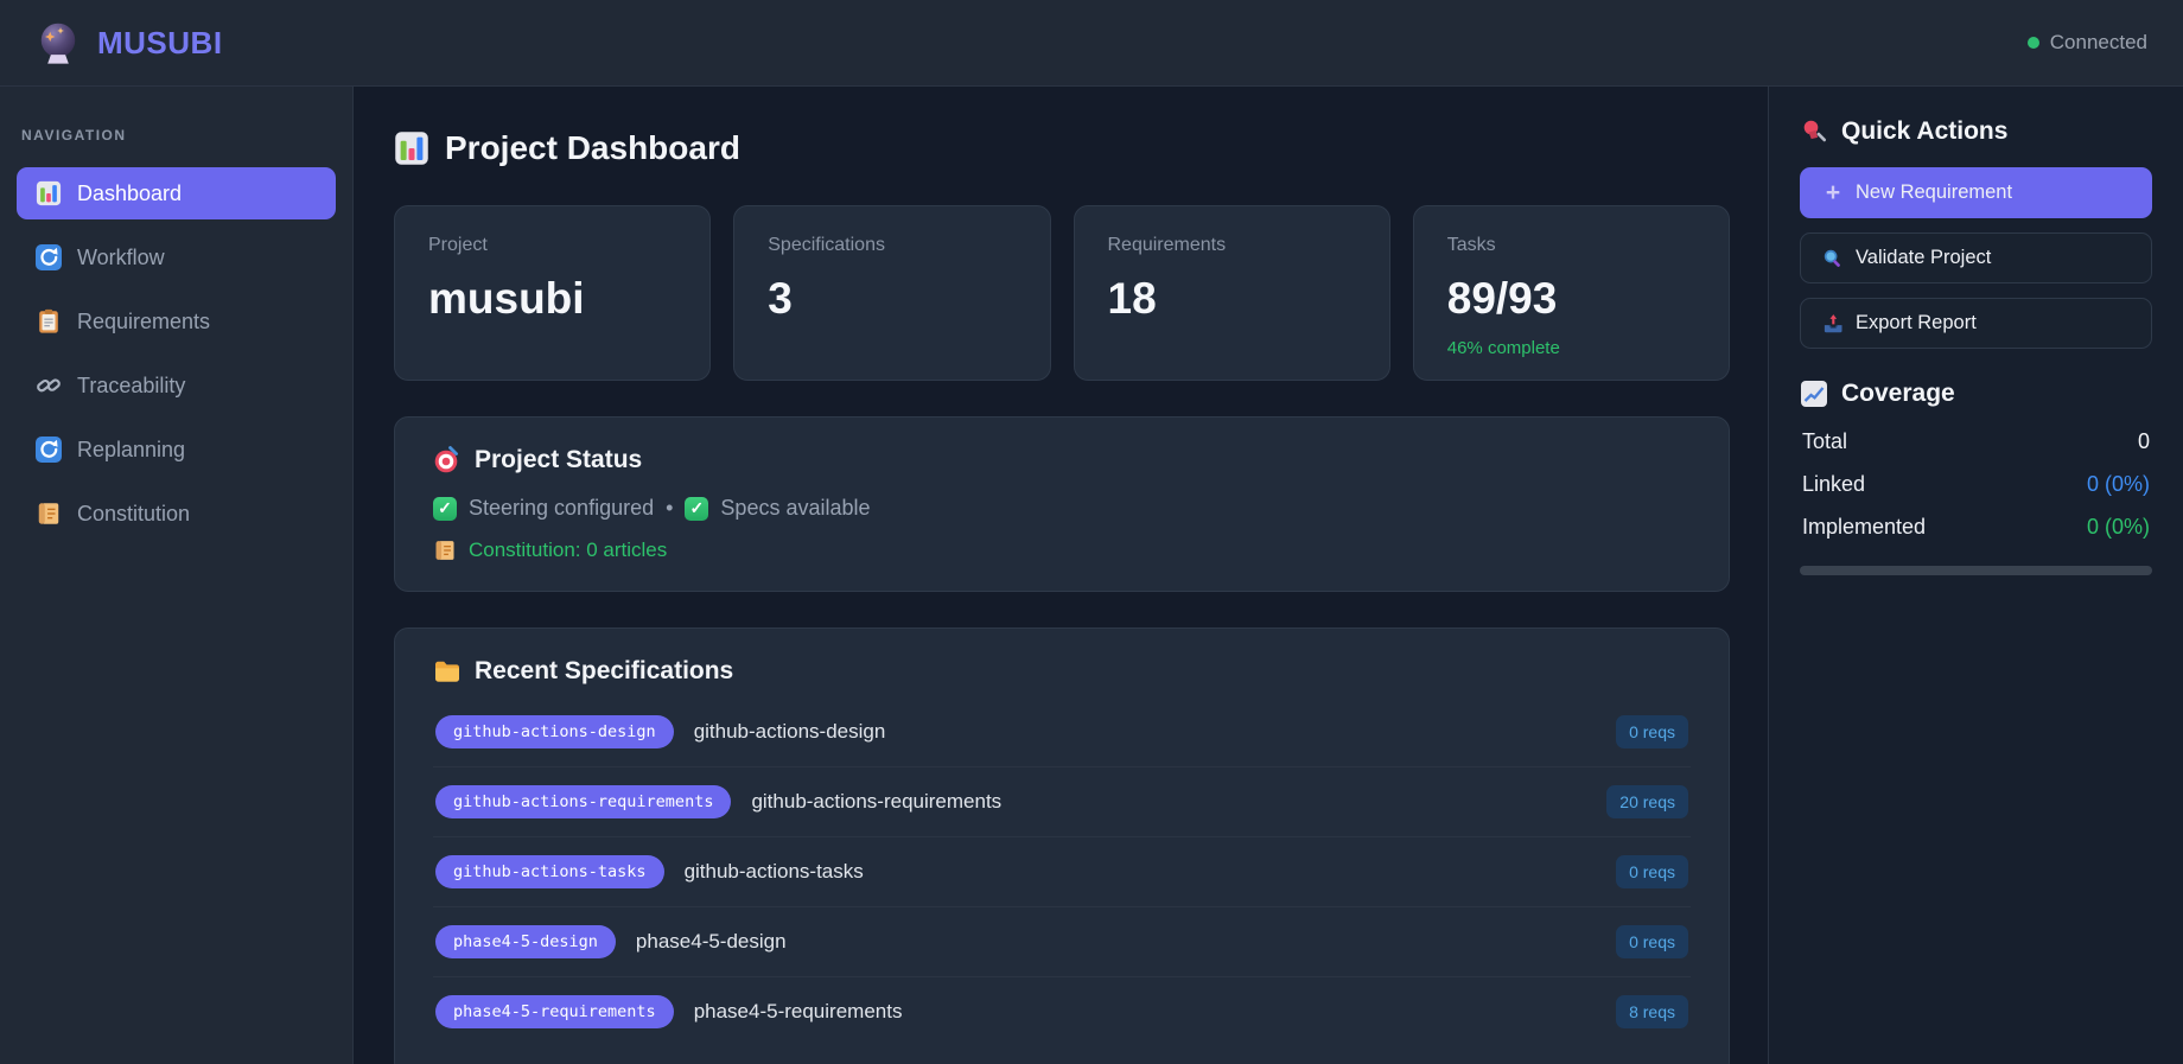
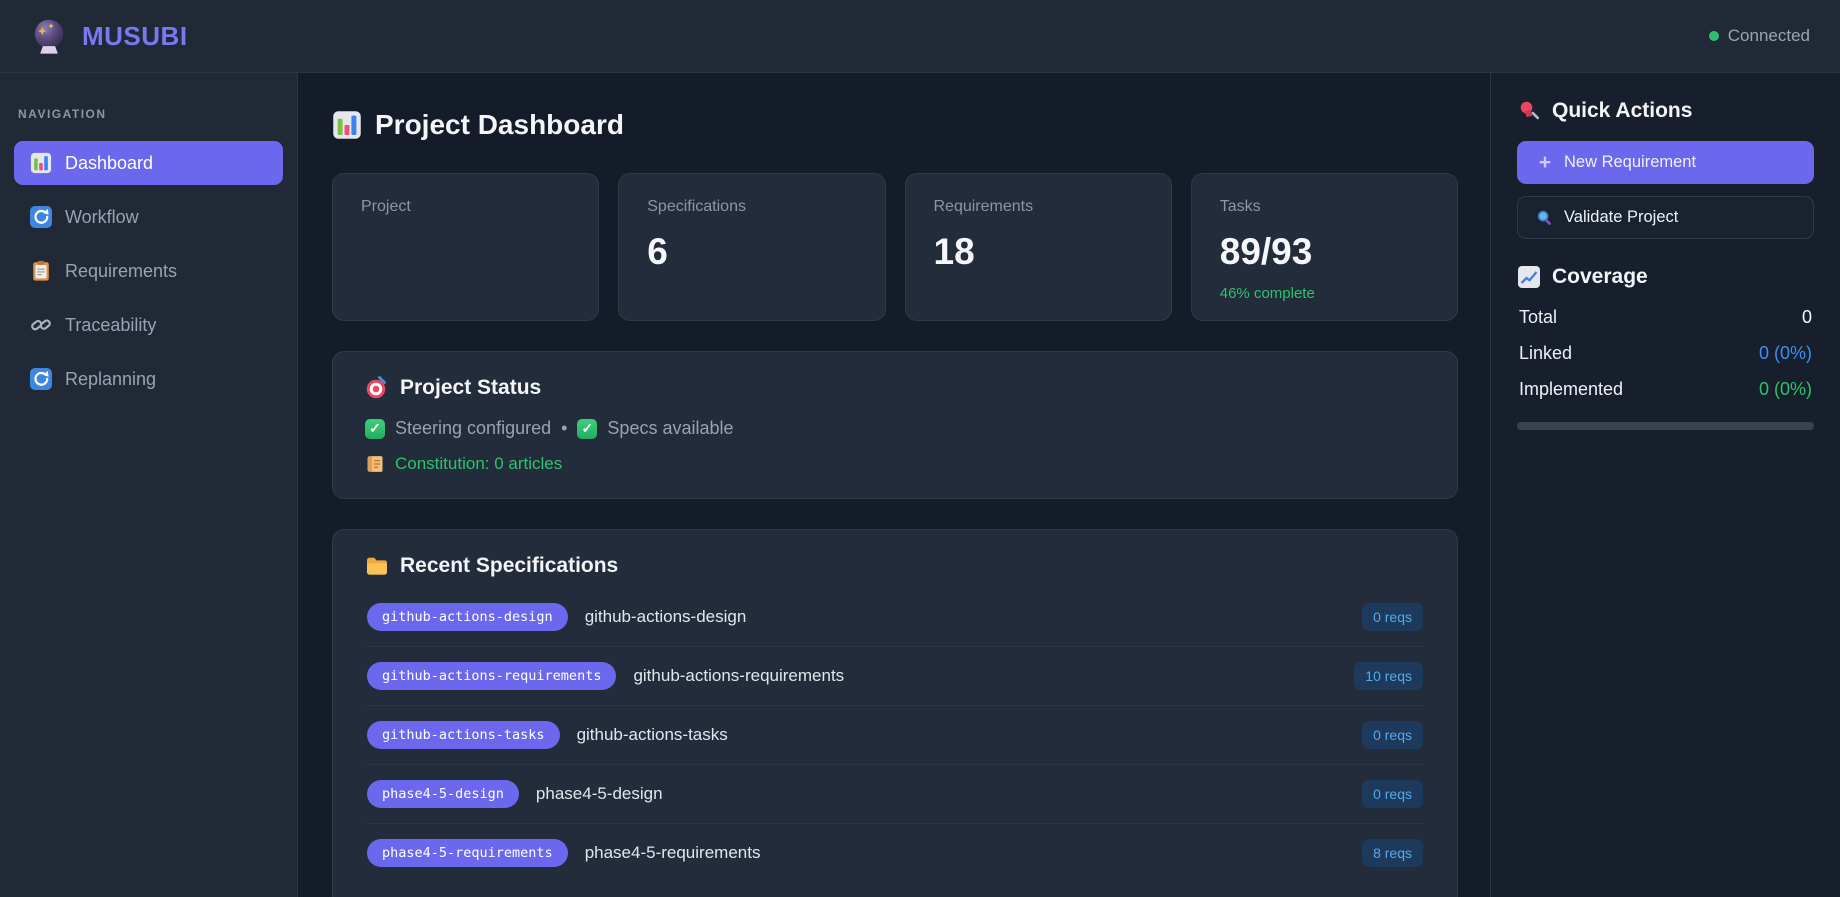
  MUSUBI
  Connected
  NAVIGATION
  Dashboard
  Workflow
  Requirements
  Traceability
  Replanning
- Constitution
  Project Dashboard
  Project
- musubi
  Specifications
- 3
+ 6
  Requirements
  18
  Tasks
  89/93
  46% complete
  Project Status
  ✓
  Steering configured
  •
  ✓
  Specs available
  Constitution: 0 articles
  Recent Specifications
  github-actions-design
  github-actions-design
  0 reqs
  github-actions-requirements
  github-actions-requirements
- 20 reqs
+ 10 reqs
  github-actions-tasks
  github-actions-tasks
  0 reqs
  phase4-5-design
  phase4-5-design
  0 reqs
  phase4-5-requirements
  phase4-5-requirements
  8 reqs
  Quick Actions
  +
  New Requirement
  Validate Project
- Export Report
  Coverage
  Total
  0
  Linked
  0 (0%)
  Implemented
  0 (0%)
